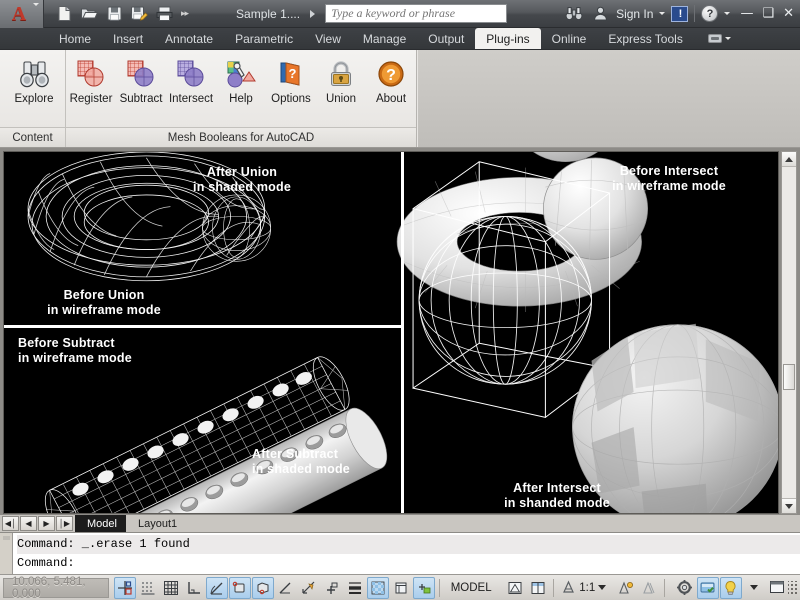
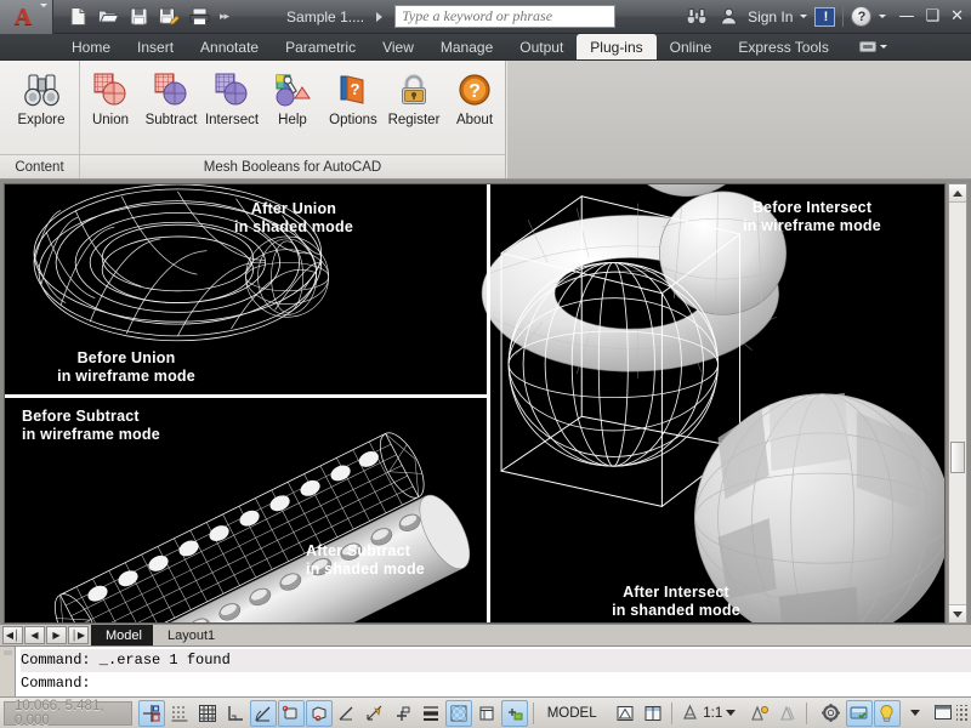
  A
  ▸▸
  Sample 1....
  Type a keyword or phrase
  Sign In
  !
  ?
  —
  ❑
  ✕
  Home
  Insert
  Annotate
  Parametric
  View
  Manage
  Output
  Plug-ins
  Online
  Express Tools
  Explore
  Content
- Register
+ Union
  Subtract
  Intersect
  Help
  ?
  Options
- Union
+ Register
  ?
  About
  Mesh Booleans for AutoCAD
  After Union
  in shaded mode
  Before Union
  in wireframe mode
  Before Subtract
  in wireframe mode
  After Subtract
  in shaded mode
  Before Intersect
  in wireframe mode
  After Intersect
  in shanded mode
  ◀│
  ◀
  ▶
  │▶
  Model
  Layout1
  Command: _.erase 1 found
  Command:
  10.066, 5.481, 0.000
  MODEL
  1:1
